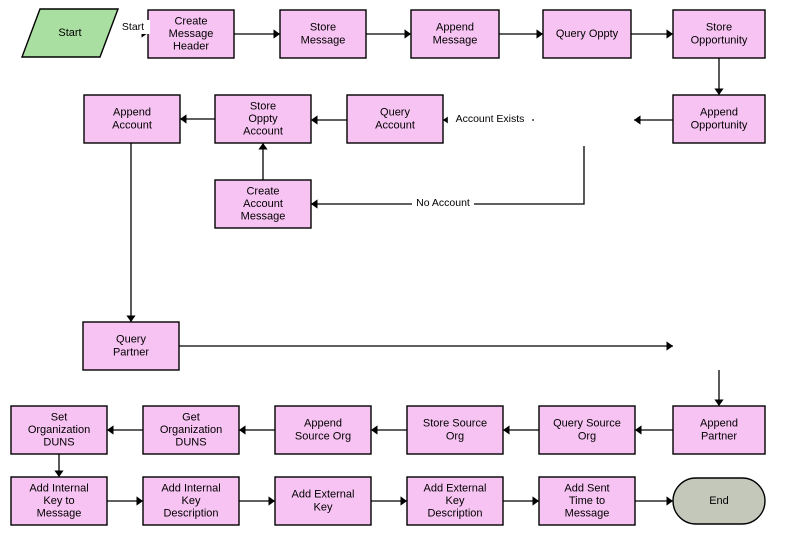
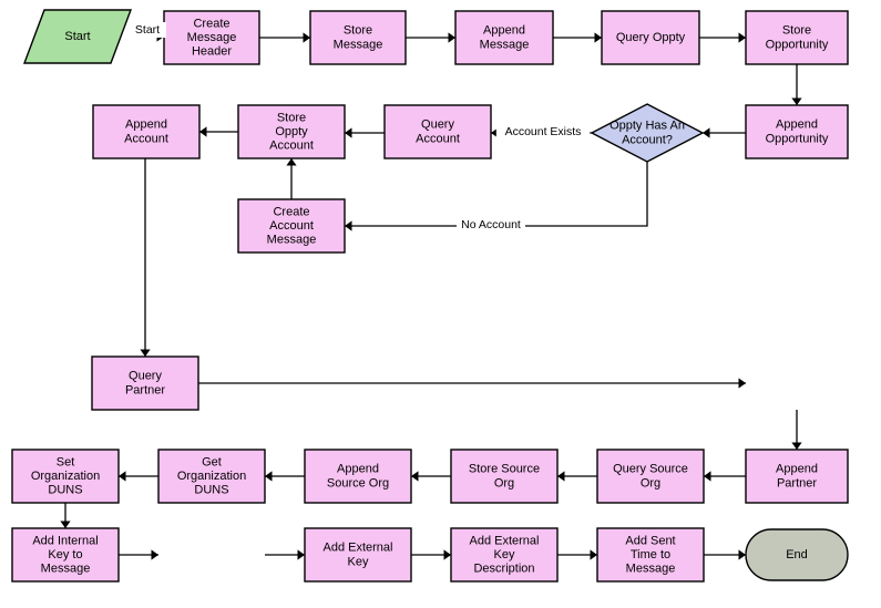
  Start
  Create Message Header
  Store Message
  Append Message
  Query Oppty
  Store Opportunity
  Append Account
  Store Oppty Account
  Query Account
+ Oppty Has An Account?
  Append Opportunity
  Create Account Message
  Query Partner
  Set Organization DUNS
  Get Organization DUNS
  Append Source Org
  Store Source Org
  Query Source Org
  Append Partner
  Add Internal Key to Message
- Add Internal Key Description
  Add External Key
  Add External Key Description
  Add Sent Time to Message
  End
  Start
  Account Exists
  No Account
